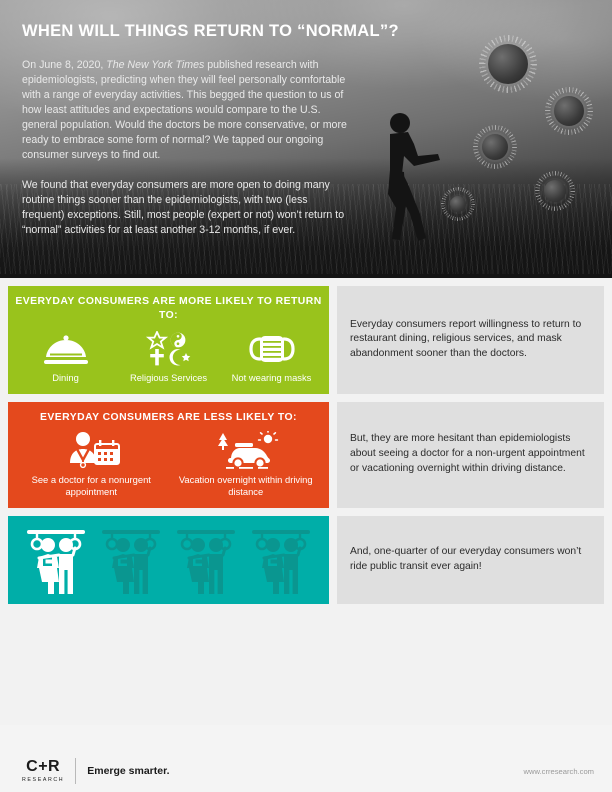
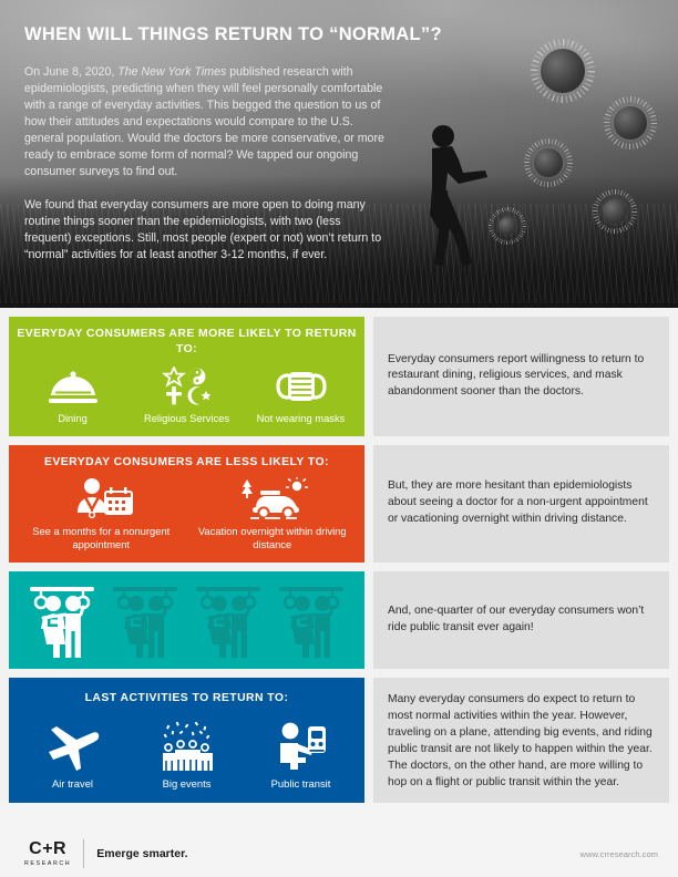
  WHEN WILL THINGS RETURN TO “NORMAL”?
- On June 8, 2020, The New York Times published research with epidemiologists, predicting when they will feel personally comfortable with a range of everyday activities. This begged the question to us of how least attitudes and expectations would compare to the U.S. general population. Would the doctors be more conservative, or more ready to embrace some form of normal? We tapped our ongoing consumer surveys to find out.
+ On June 8, 2020, The New York Times published research with epidemiologists, predicting when they will feel personally comfortable with a range of everyday activities. This begged the question to us of how their attitudes and expectations would compare to the U.S. general population. Would the doctors be more conservative, or more ready to embrace some form of normal? We tapped our ongoing consumer surveys to find out.
  We found that everyday consumers are more open to doing many routine things sooner than the epidemiologists, with two (less frequent) exceptions. Still, most people (expert or not) won’t return to “normal” activities for at least another 3-12 months, if ever.
  EVERYDAY CONSUMERS ARE MORE LIKELY TO RETURN TO:
  Dining
  Religious Services
  Not wearing masks
  Everyday consumers report willingness to return to restaurant dining, religious services, and mask abandonment sooner than the doctors.
  EVERYDAY CONSUMERS ARE LESS LIKELY TO:
- See a doctor for a nonurgent appointment
+ See a months for a nonurgent appointment
  Vacation overnight within driving distance
  But, they are more hesitant than epidemiologists about seeing a doctor for a non-urgent appointment or vacationing overnight within driving distance.
  And, one-quarter of our everyday consumers won’t ride public transit ever again!
+ LAST ACTIVITIES TO RETURN TO:
+ Air travel
+ Big events
+ Public transit
+ Many everyday consumers do expect to return to most normal activities within the year. However, traveling on a plane, attending big events, and riding public transit are not likely to happen within the year. The doctors, on the other hand, are more willing to hop on a flight or public transit within the year.
  C+R
  Emerge smarter.
  www.crresearch.com
